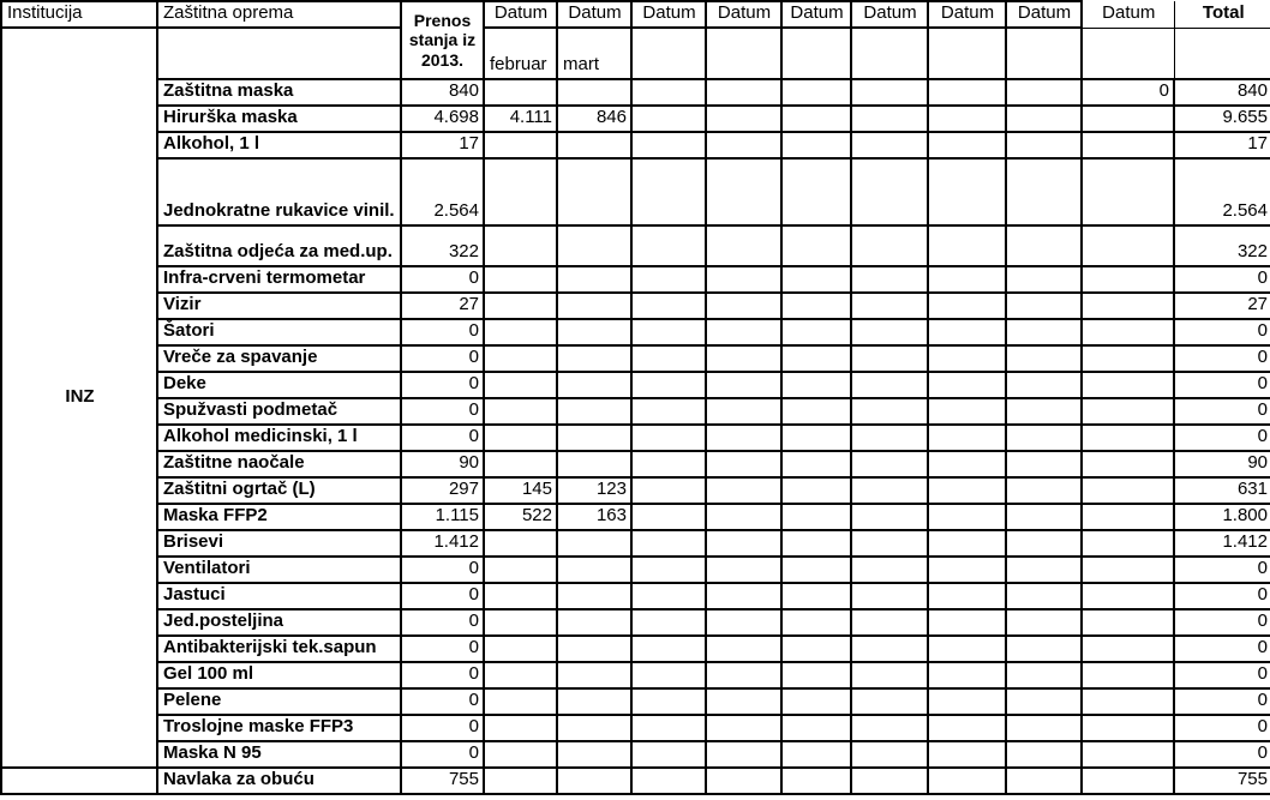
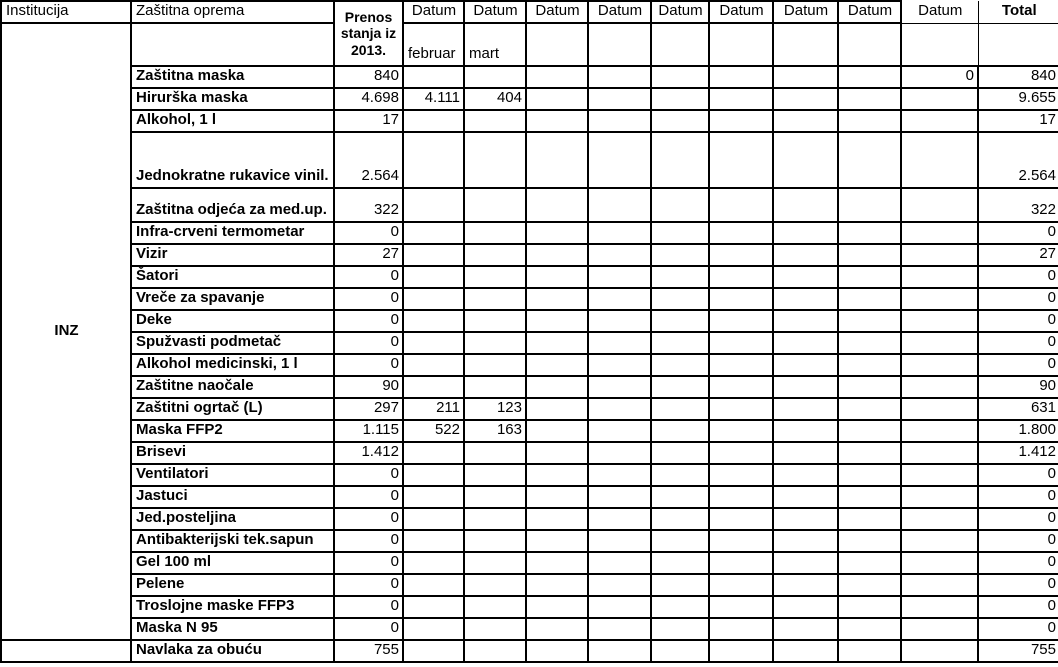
  Institucija	Zaštitna oprema	Prenos stanja iz 2013.	Datum	Datum	Datum	Datum	Datum	Datum	Datum	Datum	Datum	Total
  INZ		februar	mart
  Zaštitna maska	840									0	840
- Hirurška maska	4.698	4.111	846								9.655
+ Hirurška maska	4.698	4.111	404								9.655
  Alkohol, 1 l	17										17
  Jednokratne rukavice vinil.	2.564										2.564
  Zaštitna odjeća za med.up.	322										322
  Infra-crveni termometar	0										0
  Vizir	27										27
  Šatori	0										0
  Vreče za spavanje	0										0
  Deke	0										0
  Spužvasti podmetač	0										0
  Alkohol medicinski, 1 l	0										0
  Zaštitne naočale	90										90
- Zaštitni ogrtač (L)	297	145	123								631
+ Zaštitni ogrtač (L)	297	211	123								631
  Maska FFP2	1.115	522	163								1.800
  Brisevi	1.412										1.412
  Ventilatori	0										0
  Jastuci	0										0
  Jed.posteljina	0										0
  Antibakterijski tek.sapun	0										0
  Gel 100 ml	0										0
  Pelene	0										0
  Troslojne maske FFP3	0										0
  Maska N 95	0										0
  	Navlaka za obuću	755										755
